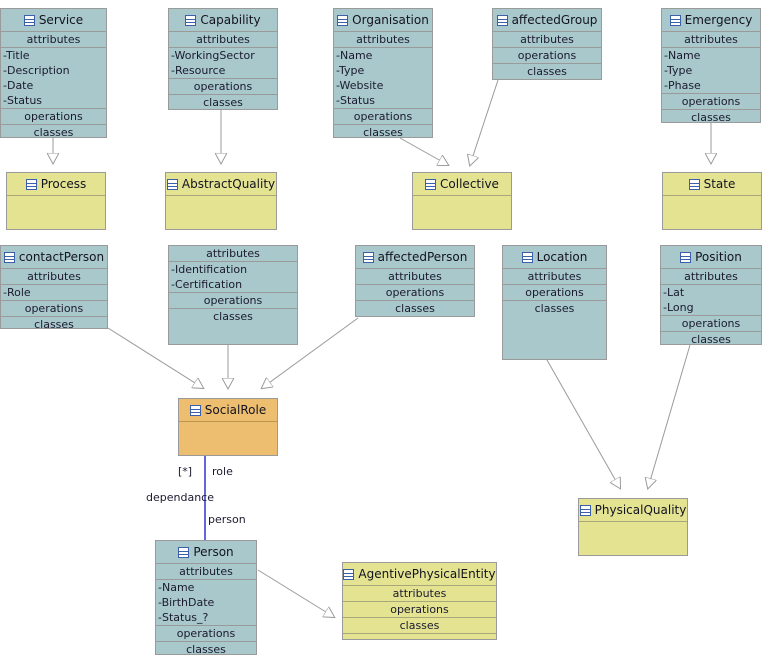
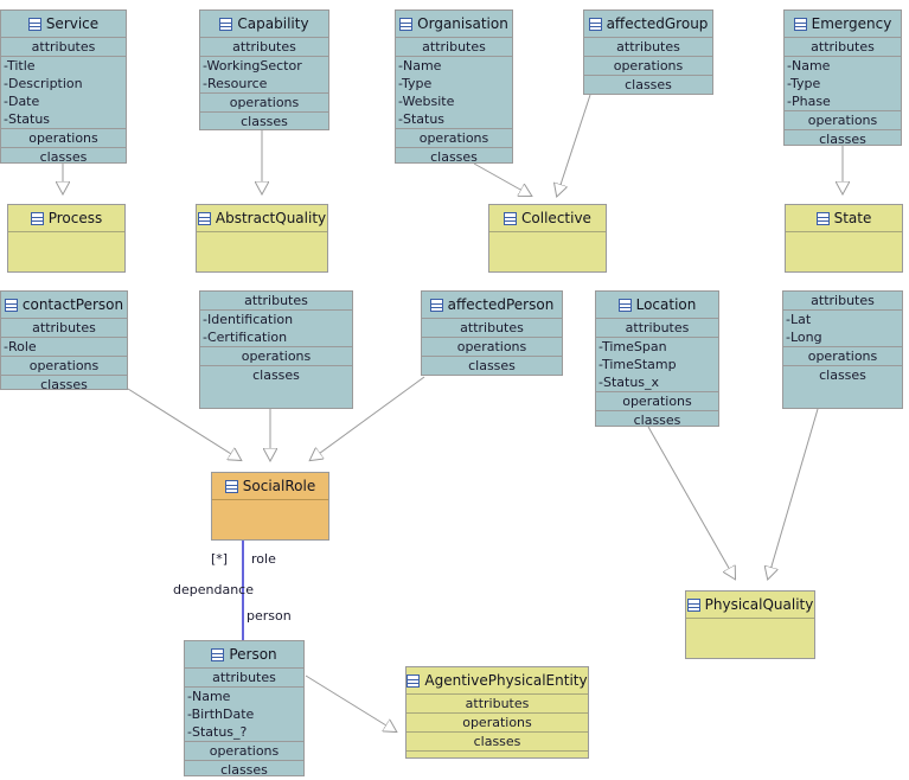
  Service
  attributes
  -Title
  -Description
  -Date
  -Status
  operations
  classes
  Capability
  attributes
  -WorkingSector
  -Resource
  operations
  classes
  Organisation
  attributes
  -Name
  -Type
  -Website
  -Status
  operations
  classes
  affectedGroup
  attributes
  operations
  classes
  Emergency
  attributes
  -Name
  -Type
  -Phase
  operations
  classes
  Process
  AbstractQuality
  Collective
  State
  contactPerson
  attributes
  -Role
  operations
  classes
  attributes
  -Identification
  -Certification
  operations
  classes
  affectedPerson
  attributes
  operations
  classes
  Location
  attributes
+ -TimeSpan
+ -TimeStamp
+ -Status_x
  operations
  classes
- Position
  attributes
  -Lat
  -Long
  operations
  classes
  SocialRole
  PhysicalQuality
  Person
  attributes
  -Name
  -BirthDate
  -Status_?
  operations
  classes
  AgentivePhysicalEntity
  attributes
  operations
  classes
  [*]
  role
  dependance
  person
